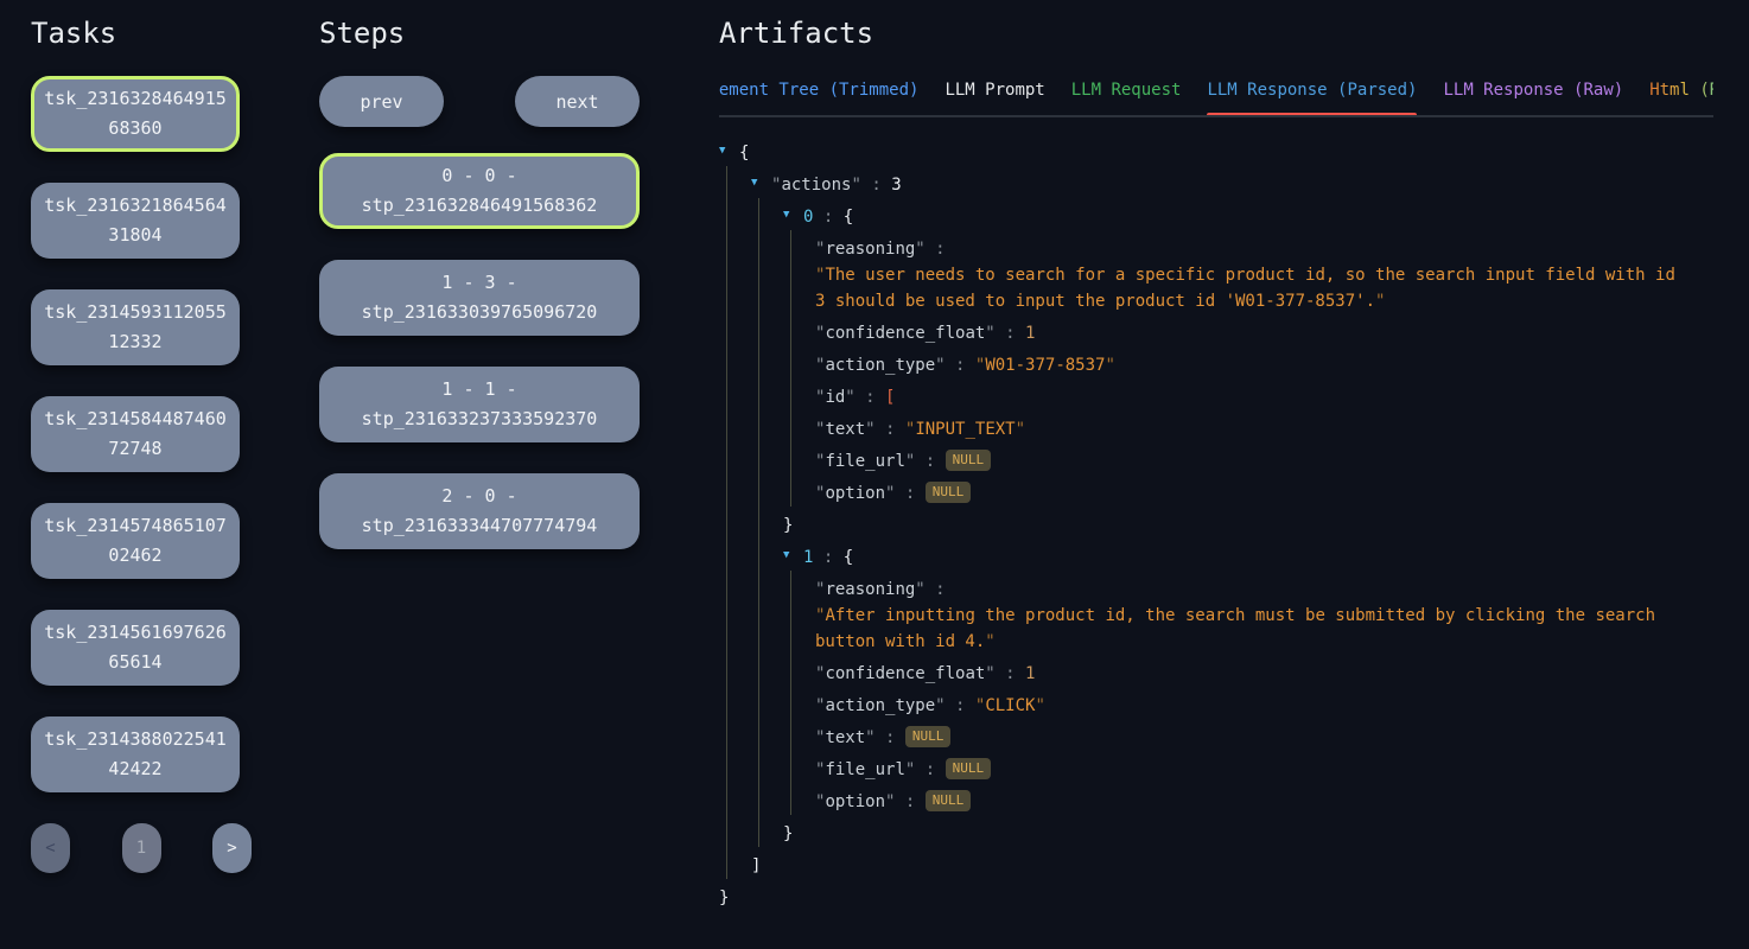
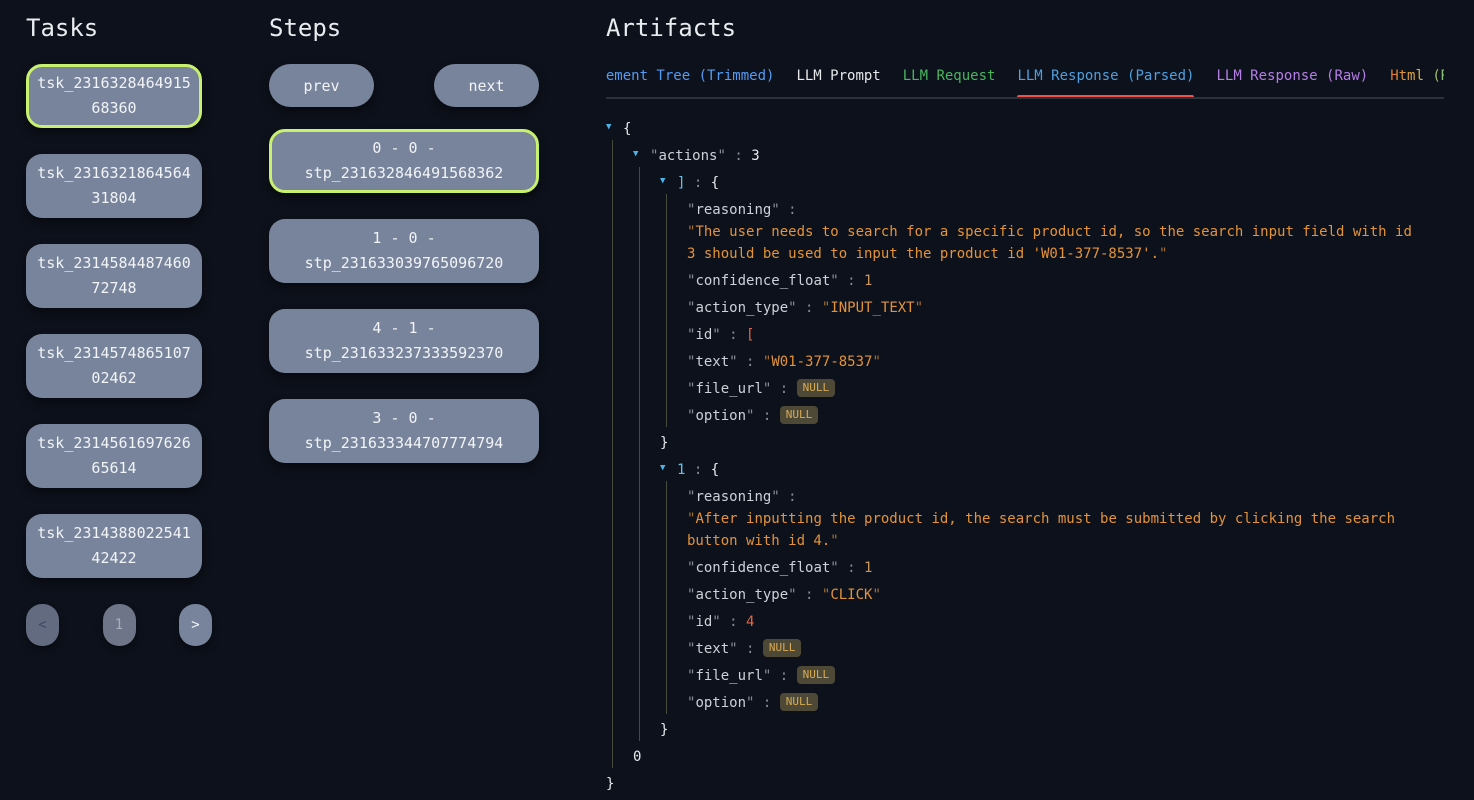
  Tasks
  tsk_231632846491568360
  tsk_231632186456431804
- tsk_231459311205512332
  tsk_231458448746072748
  tsk_231457486510702462
  tsk_231456169762665614
  tsk_231438802254142422
  <
  1
  >
  Steps
  prev
  next
  0 - 0 -
  stp_231632846491568362
- 1 - 3 -
+ 1 - 0 -
  stp_231633039765096720
- 1 - 1 -
+ 4 - 1 -
  stp_231633237333592370
- 2 - 0 -
+ 3 - 0 -
  stp_231633344707774794
  Artifacts
  ement Tree (Trimmed)
  LLM Prompt
  LLM Request
  LLM Response (Parsed)
  LLM Response (Raw)
  ▼
  {
  ▼
  "actions" : 3
  ▼
- 0 : {
+ ] : {
  "reasoning" :
  "The user needs to search for a specific product id, so the search input field with id 3 should be used to input the product id 'W01-377-8537'."
  "confidence_float" : 1
- "action_type" : "W01-377-8537"
+ "action_type" : "INPUT_TEXT"
  "id" : [
- "text" : "INPUT_TEXT"
+ "text" : "W01-377-8537"
  "file_url" : NULL
  "option" : NULL
  }
  ▼
  1 : {
  "reasoning" :
  "After inputting the product id, the search must be submitted by clicking the search button with id 4."
  "confidence_float" : 1
  "action_type" : "CLICK"
+ "id" : 4
  "text" : NULL
  "file_url" : NULL
  "option" : NULL
  }
- ]
+ 0
  }
